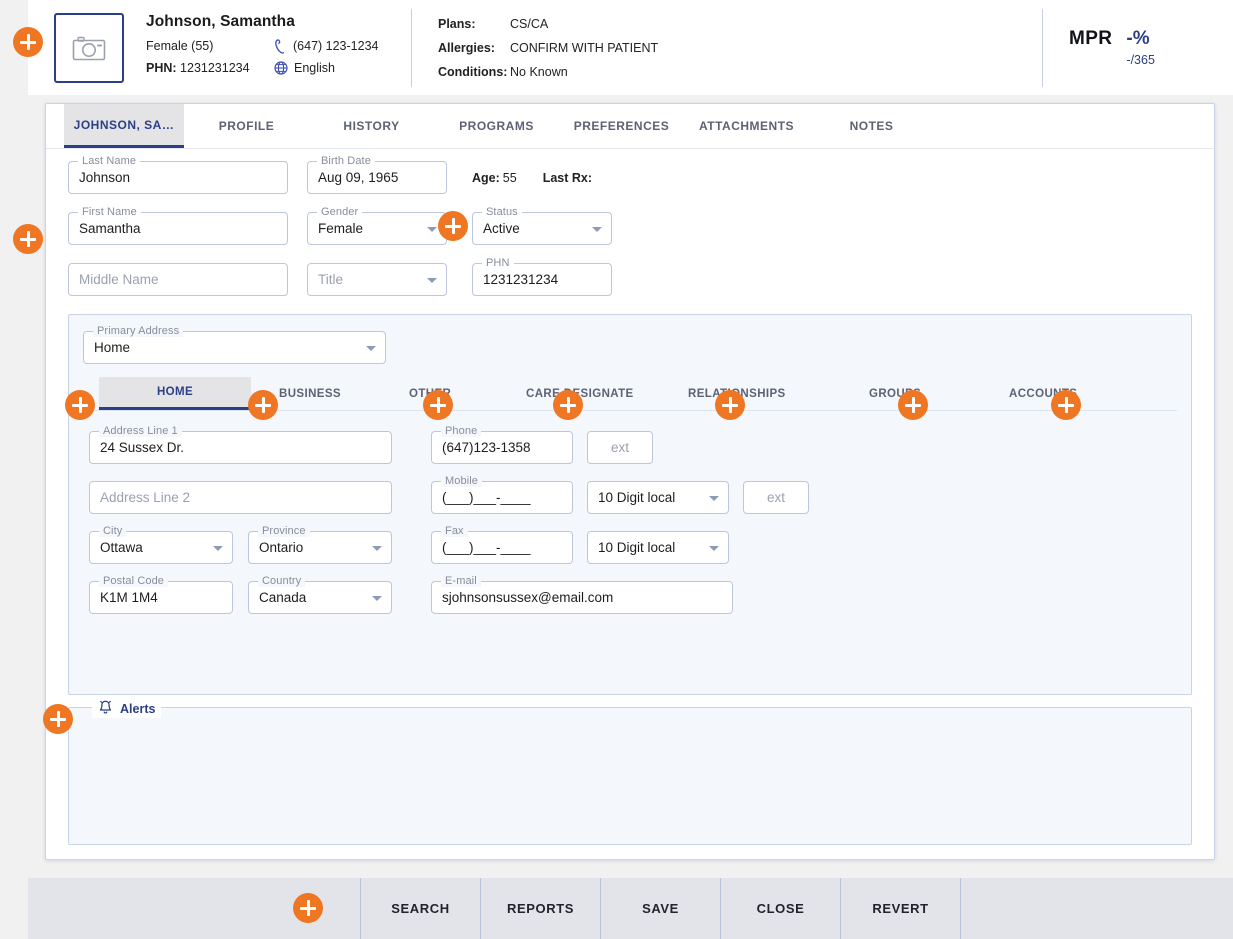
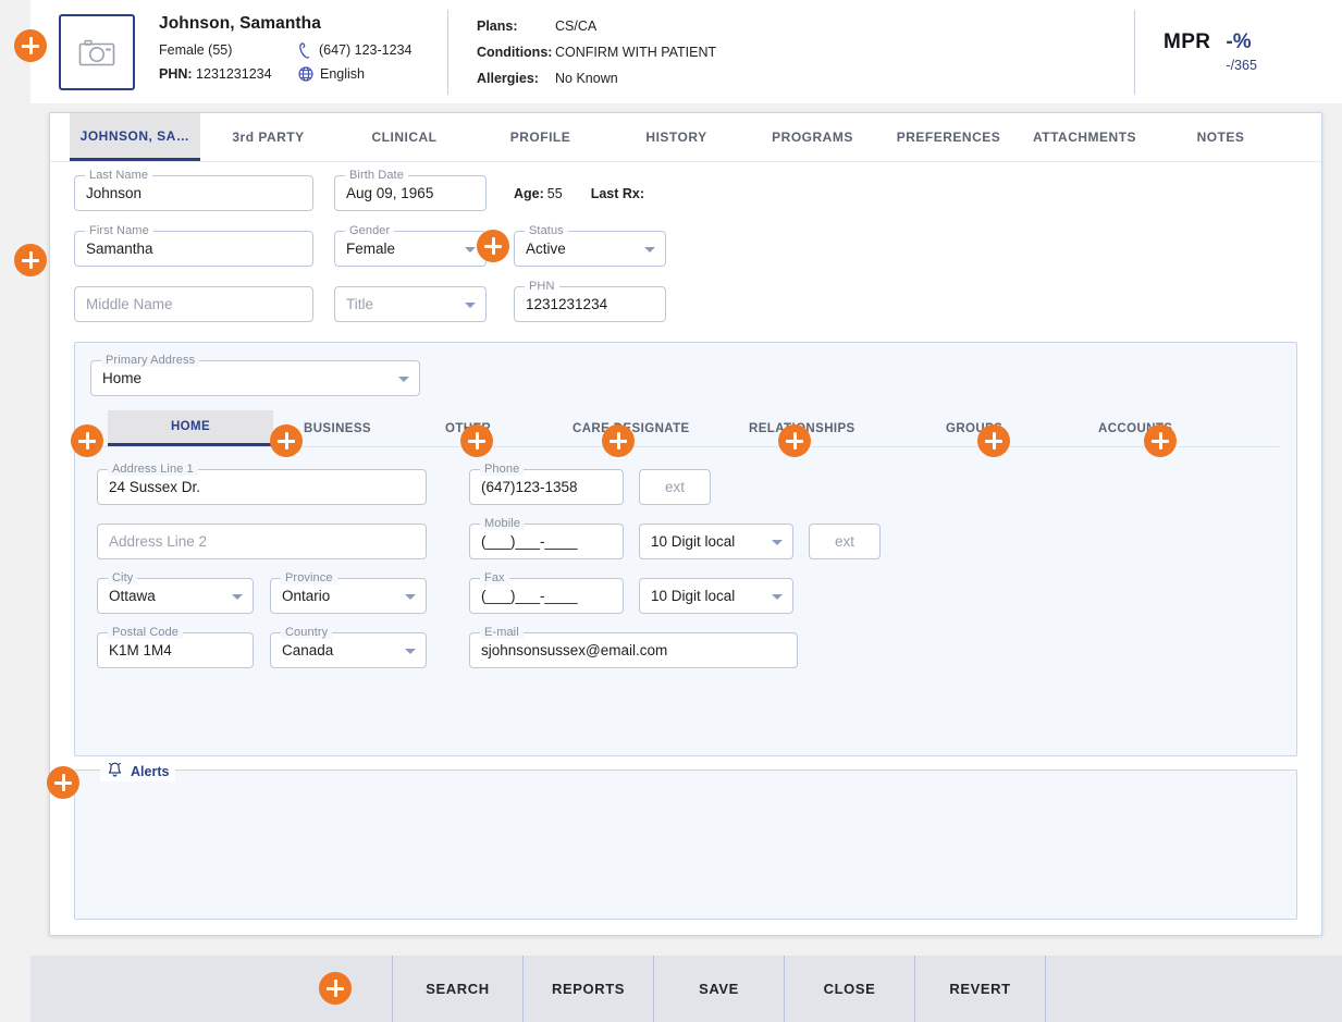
  Johnson, Samantha
  Female (55)
  (647) 123-1234
  PHN: 1231231234
  English
  Plans:
  CS/CA
- Allergies:
+ Conditions:
  CONFIRM WITH PATIENT
- Conditions:
+ Allergies:
  No Known
  MPR
  -%
  -/365
  JOHNSON, SA…
+ 3rd PARTY
+ CLINICAL
  PROFILE
  HISTORY
  PROGRAMS
  PREFERENCES
  ATTACHMENTS
  NOTES
  Last Name
  Johnson
  Birth Date
  Aug 09, 1965
  Age: 55
  Last Rx:
  First Name
  Samantha
  Gender
  Female
  Status
  Active
  Middle Name
  Title
  PHN
  1231231234
  Primary Address
  Home
  HOME
  BUSINESS
  CARESIGNATE
  RELANSHIPS
  Address Line 1
  24 Sussex Dr.
  Address Line 2
  City
  Ottawa
  Province
  Ontario
  Postal Code
  K1M 1M4
  Country
  Canada
  Phone
  (647)123-1358
  ext
  Mobile
  (___)___-____
  10 Digit local
  ext
  Fax
  (___)___-____
  10 Digit local
  E-mail
  sjohnsonsussex@email.com
  Alerts
  SEARCH
  REPORTS
  SAVE
  CLOSE
  REVERT
